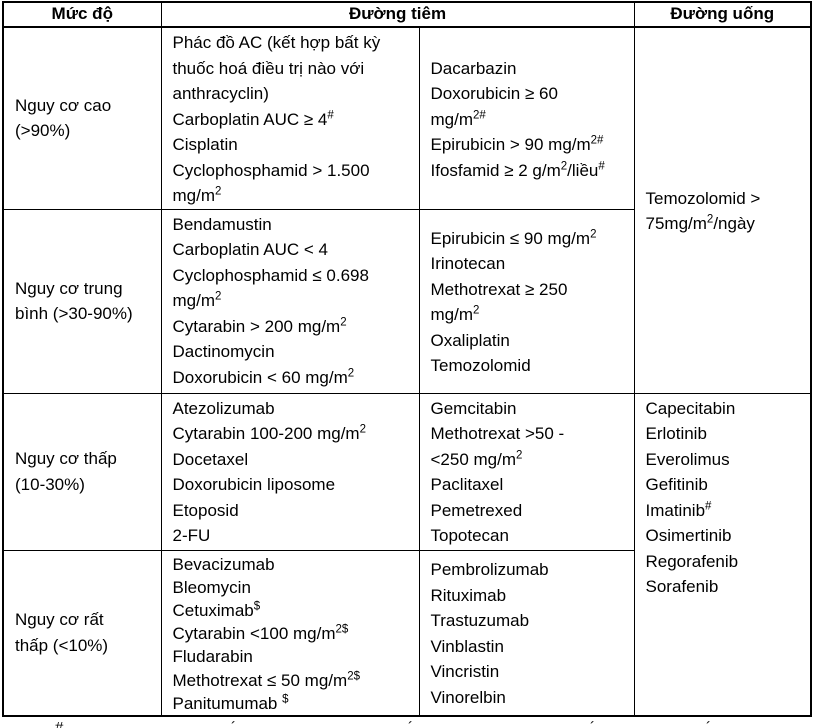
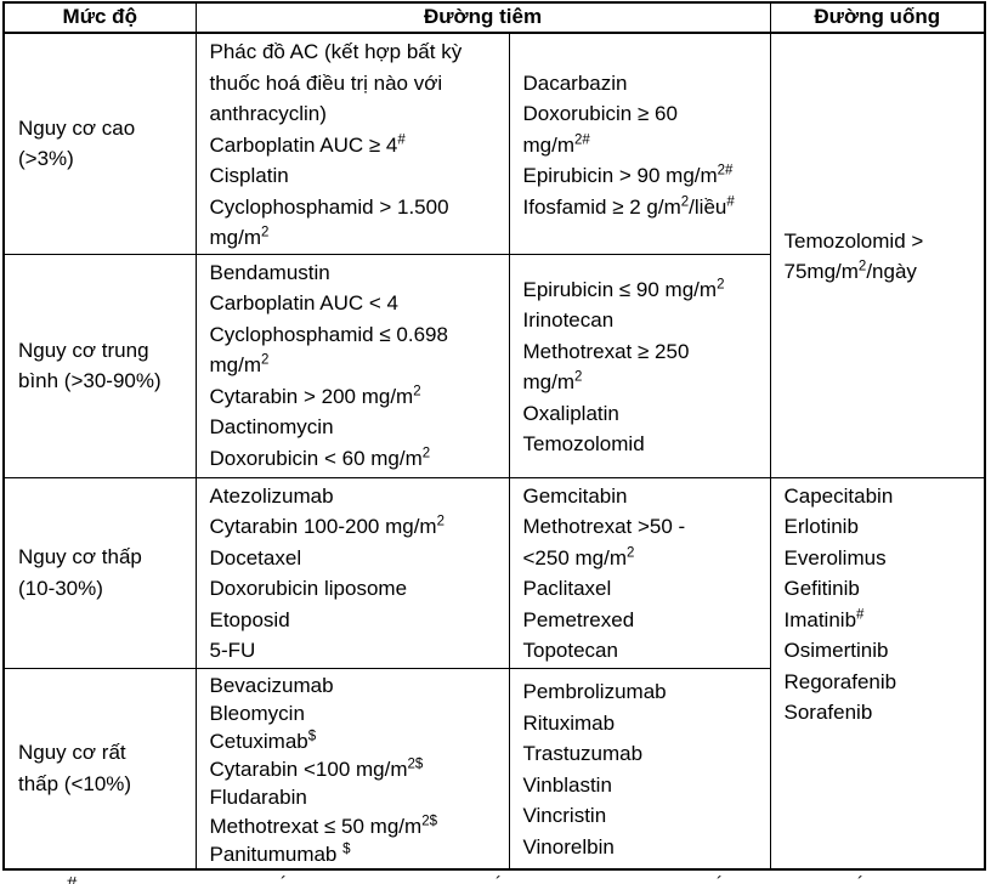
  Mức độ	Đường tiêm	Đường uống
- Nguy cơ cao(>90%)	Phác đồ AC (kết hợp bất kỳthuốc hoá điều trị nào vớianthracyclin)Carboplatin AUC ≥ 4#CisplatinCyclophosphamid > 1.500mg/m2	DacarbazinDoxorubicin ≥ 60mg/m2#Epirubicin > 90 mg/m2#Ifosfamid ≥ 2 g/m2/liều#	Temozolomid >75mg/m2/ngày
+ Nguy cơ cao(>3%)	Phác đồ AC (kết hợp bất kỳthuốc hoá điều trị nào vớianthracyclin)Carboplatin AUC ≥ 4#CisplatinCyclophosphamid > 1.500mg/m2	DacarbazinDoxorubicin ≥ 60mg/m2#Epirubicin > 90 mg/m2#Ifosfamid ≥ 2 g/m2/liều#	Temozolomid >75mg/m2/ngày
  Nguy cơ trungbình (>30-90%)	BendamustinCarboplatin AUC < 4Cyclophosphamid ≤ 0.698mg/m2Cytarabin > 200 mg/m2DactinomycinDoxorubicin < 60 mg/m2	Epirubicin ≤ 90 mg/m2IrinotecanMethotrexat ≥ 250mg/m2OxaliplatinTemozolomid
- Nguy cơ thấp(10-30%)	AtezolizumabCytarabin 100-200 mg/m2DocetaxelDoxorubicin liposomeEtoposid2-FU	GemcitabinMethotrexat >50 -<250 mg/m2PaclitaxelPemetrexedTopotecan	CapecitabinErlotinibEverolimusGefitinibImatinib#OsimertinibRegorafenibSorafenib
+ Nguy cơ thấp(10-30%)	AtezolizumabCytarabin 100-200 mg/m2DocetaxelDoxorubicin liposomeEtoposid5-FU	GemcitabinMethotrexat >50 -<250 mg/m2PaclitaxelPemetrexedTopotecan	CapecitabinErlotinibEverolimusGefitinibImatinib#OsimertinibRegorafenibSorafenib
  Nguy cơ rấtthấp (<10%)	BevacizumabBleomycinCetuximab$Cytarabin <100 mg/m2$FludarabinMethotrexat ≤ 50 mg/m2$Panitumumab $	PembrolizumabRituximabTrastuzumabVinblastinVincristinVinorelbin
